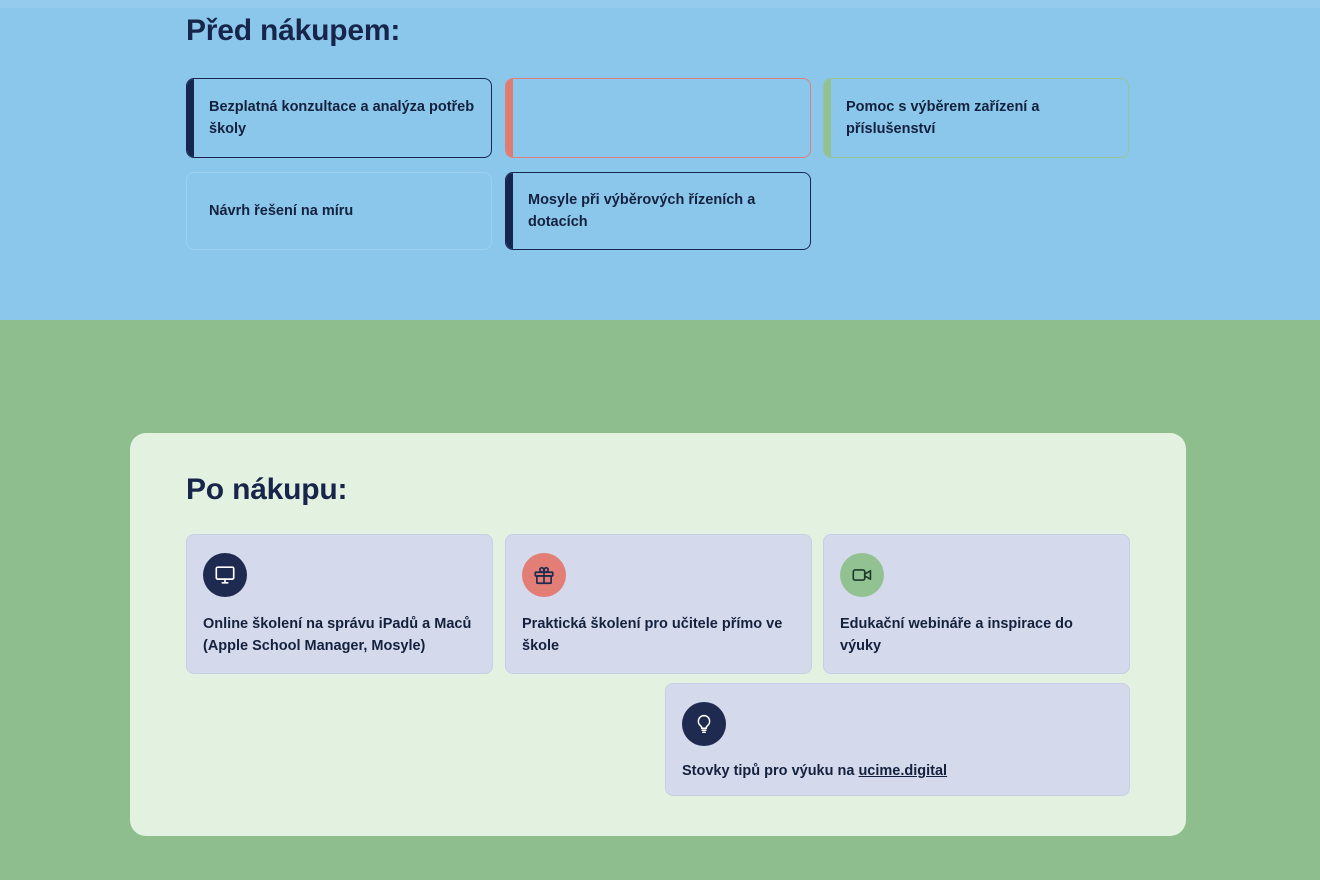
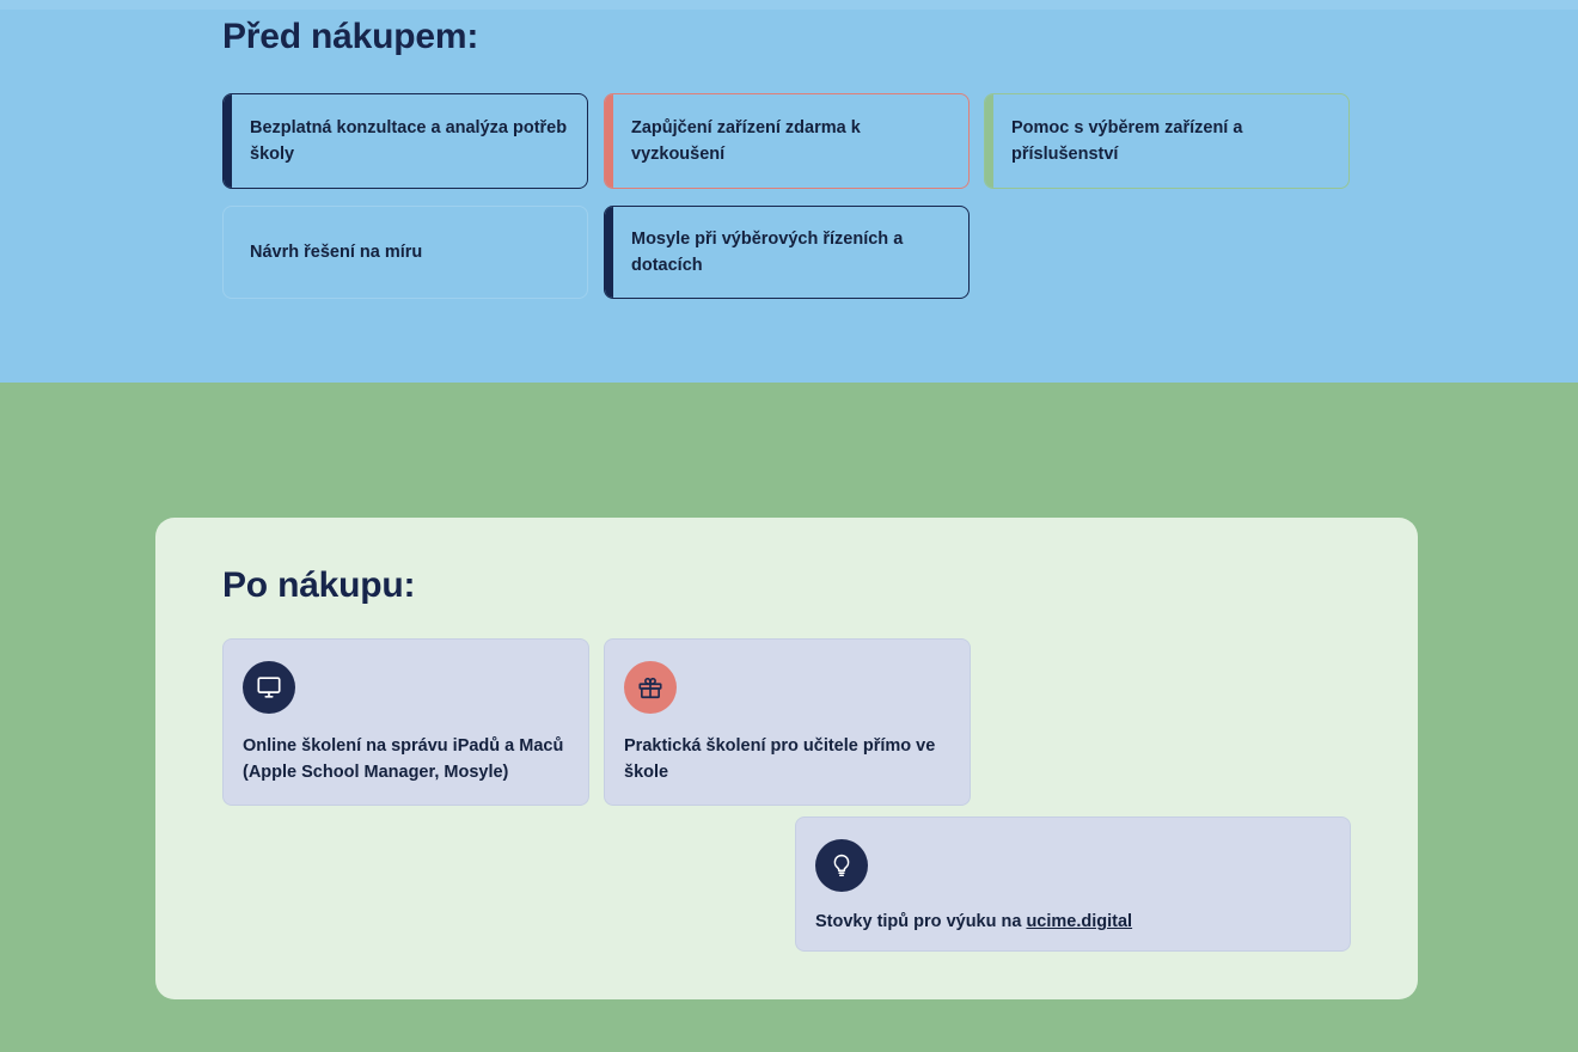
  Před nákupem:
  Bezplatná konzultace a analýza potřeb školy
+ Zapůjčení zařízení zdarma k vyzkoušení
  Pomoc s výběrem zařízení a příslušenství
  Návrh řešení na míru
  Mosyle při výběrových řízeních a dotacích
  Po nákupu:
  Online školení na správu iPadů a Maců (Apple School Manager, Mosyle)
  Praktická školení pro učitele přímo ve škole
- Edukační webináře a inspirace do výuky
  Stovky tipů pro výuku na ucime.digital
